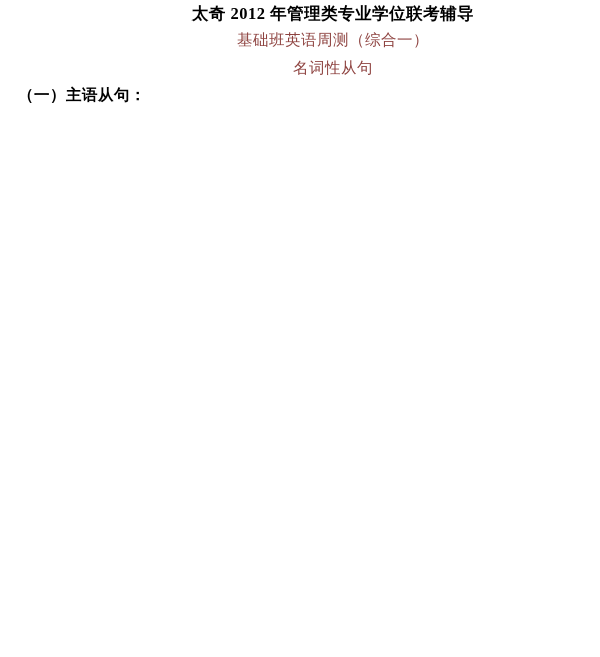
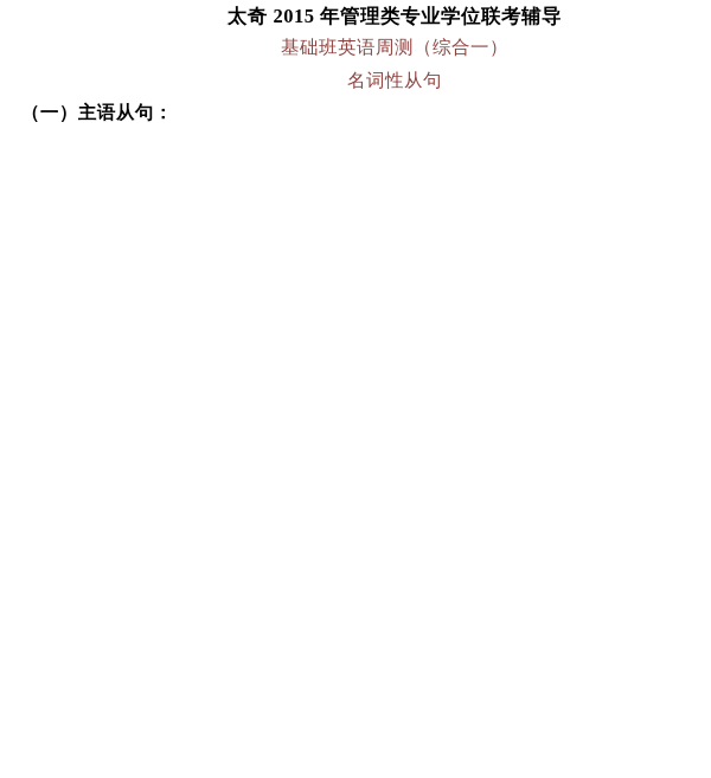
- 太奇 2012 年管理类专业学位联考辅导
+ 太奇 2015 年管理类专业学位联考辅导
  基础班英语周测（综合一）
  名词性从句
  （一）主语从句：
